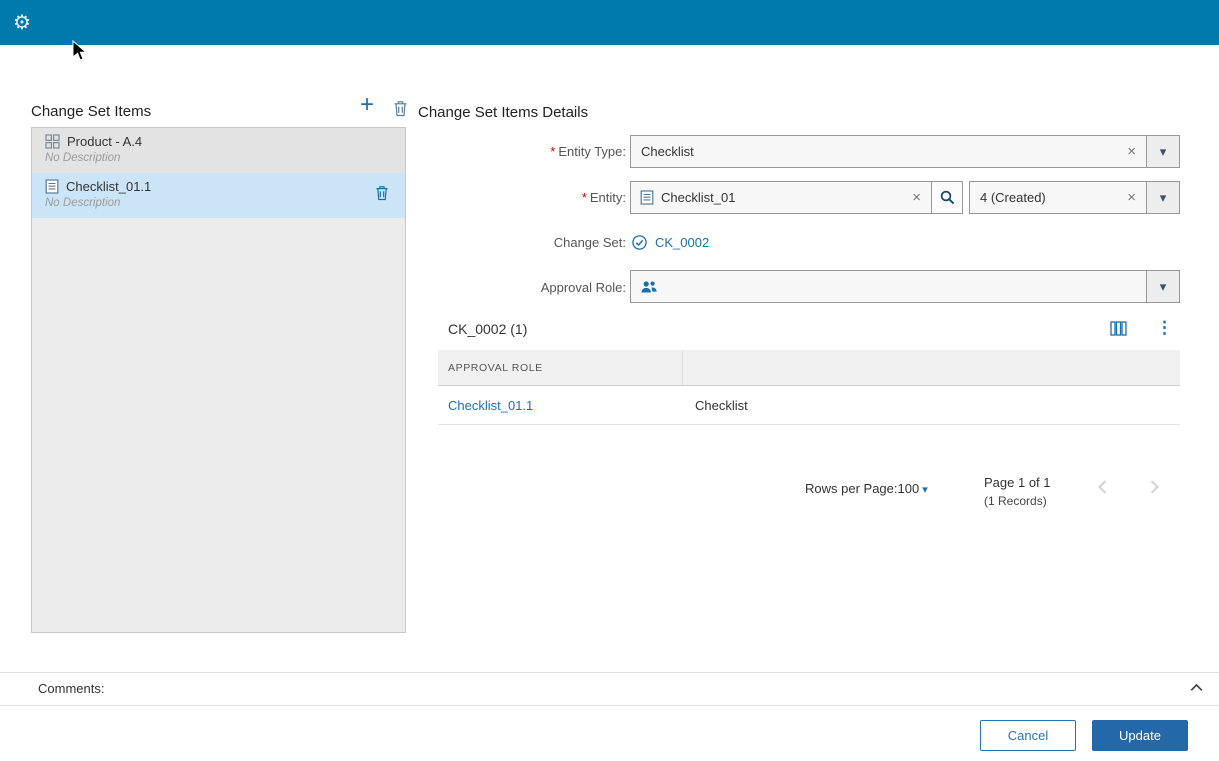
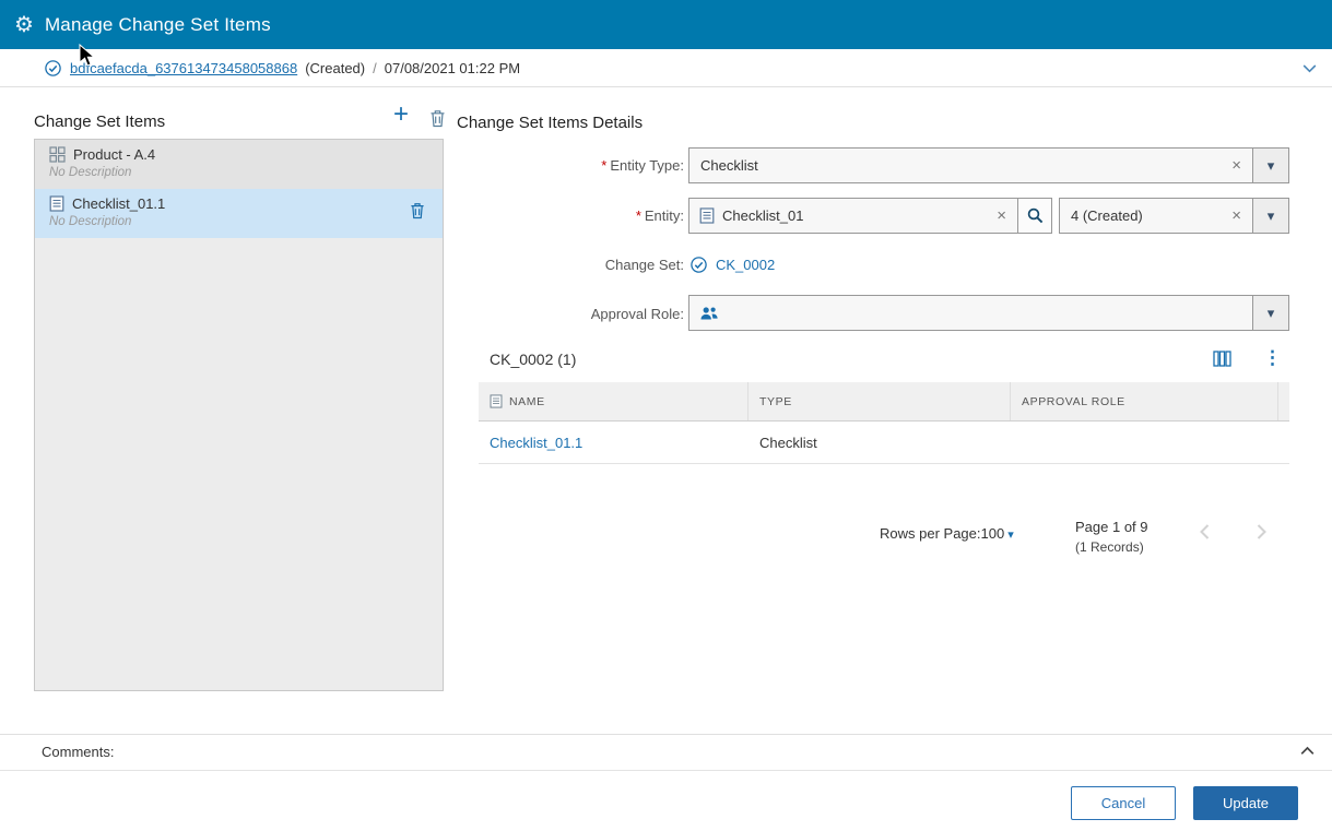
  ⚙
+ Manage Change Set Items
+ bdfcaefacda_637613473458058868
+ (Created)
+ /
+ 07/08/2021 01:22 PM
  Change Set Items
  +
  Product - A.4
  No Description
  Checklist_01.1
  No Description
  Change Set Items Details
  * Entity Type:
  Checklist
  ×
  ▾
  * Entity:
  Checklist_01
  ×
  4 (Created)
  ×
  ▾
  Change Set:
  CK_0002
  Approval Role:
  ▾
  CK_0002 (1)
  ⋮
+ NAME
+ TYPE
  APPROVAL ROLE
  Checklist_01.1
  Checklist
  Rows per Page:100 ▾
- Page 1 of 1
+ Page 1 of 9
  (1 Records)
  Comments:
  Cancel
  Update
